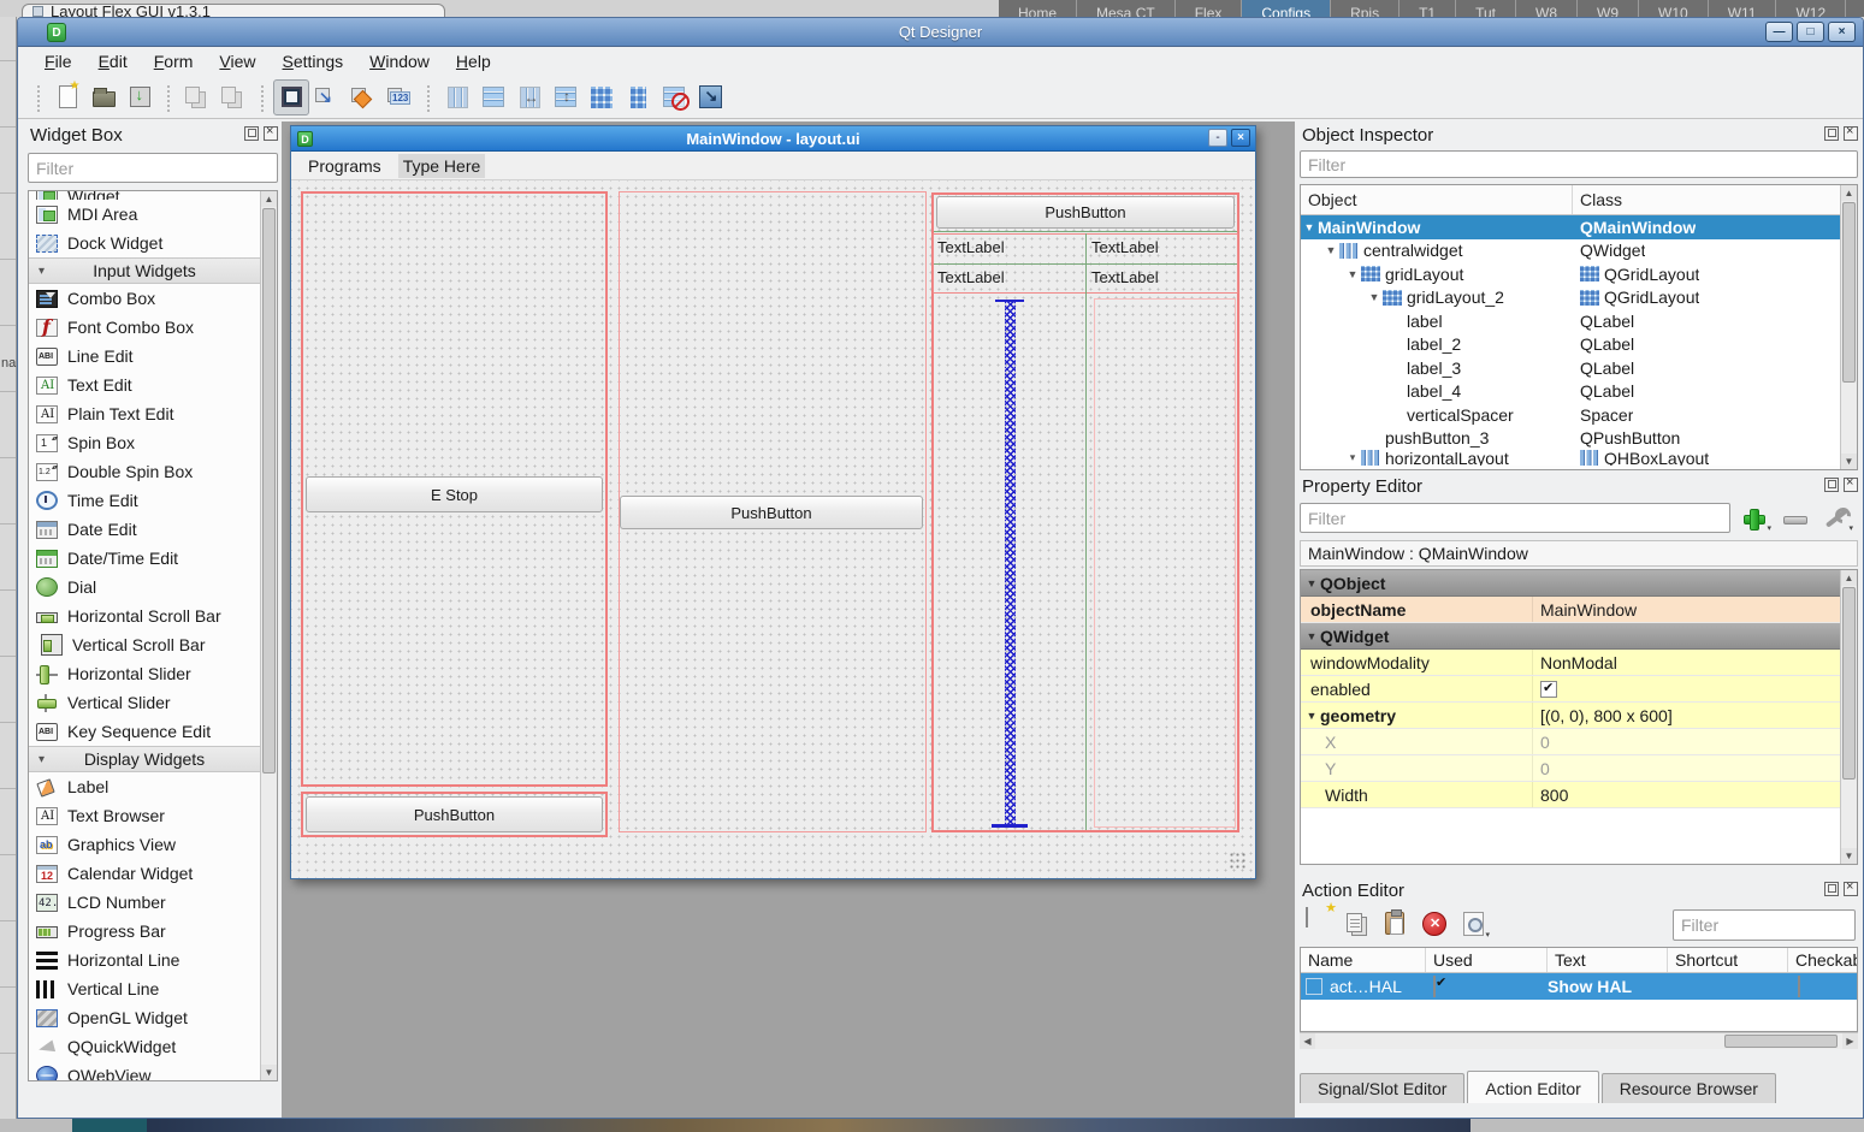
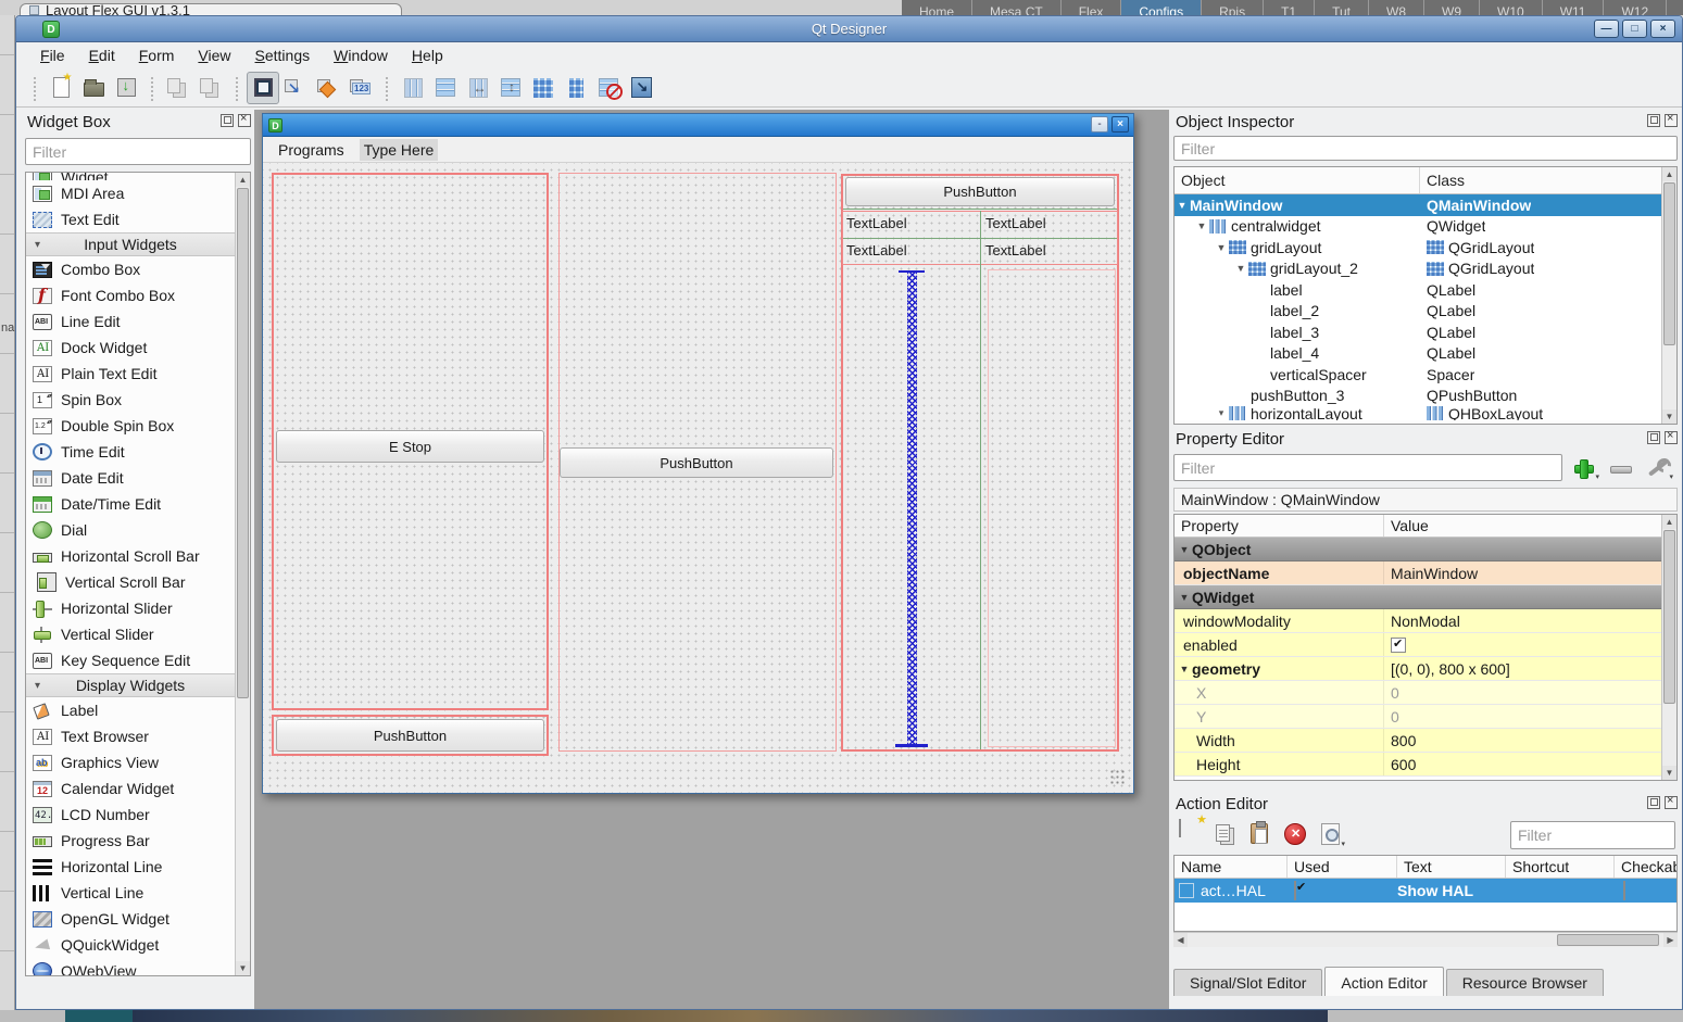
  Layout Flex GUI v1.3.1
  Home
  Mesa CT
  Flex
  Configs
  Rpis
  T1
  Tut
  W8
  W9
  W10
  W11
  W12
  na
  D
  Qt Designer
  —
  □
  ×
  File
  Edit
  Form
  View
  Settings
  Window
  Help
  ↔
  ↕
  Widget Box
  Filter
  Widget
  MDI Area
- Dock Widget
+ Text Edit
  Input Widgets
  Combo Box
  Font Combo Box
  Line Edit
- Text Edit
+ Dock Widget
  Plain Text Edit
  Spin Box
  Double Spin Box
  Time Edit
  Date Edit
  Date/Time Edit
  Dial
  Horizontal Scroll Bar
  Vertical Scroll Bar
  Horizontal Slider
  Vertical Slider
  Key Sequence Edit
  Display Widgets
  Label
  Text Browser
  Graphics View
  Calendar Widget
  LCD Number
  Progress Bar
  Horizontal Line
  Vertical Line
  OpenGL Widget
  QQuickWidget
  QWebView
  ▲
  ▼
  D
- MainWindow - layout.ui
  -
  ×
  Programs
  Type Here
  E Stop
  PushButton
  PushButton
  PushButton
  TextLabel
  TextLabel
  TextLabel
  TextLabel
  Object Inspector
  Filter
  Object
  Class
  ▼
  MainWindow
  QMainWindow
  ▼
  centralwidget
  QWidget
  ▼
  gridLayout
  QGridLayout
  ▼
  gridLayout_2
  QGridLayout
  label
  QLabel
  label_2
  QLabel
  label_3
  QLabel
  label_4
  QLabel
  verticalSpacer
  Spacer
  pushButton_3
  QPushButton
  ▾
  horizontalLayout
  QHBoxLayout
  ▲
  ▼
  Property Editor
  Filter
  MainWindow : QMainWindow
+ Property
+ Value
  ▼
  QObject
  objectName
  MainWindow
  ▼
  QWidget
  windowModality
  NonModal
  enabled
  ▼
  geometry
  [(0, 0), 800 x 600]
  X
  0
  Y
  0
  Width
  800
+ Height
+ 600
  ▲
  ▼
  Action Editor
  Filter
  Name
  Used
  Text
  Shortcut
  act…HAL
  Show HAL
  ◀
  ▶
  Signal/Slot Editor
  Action Editor
  Resource Browser
